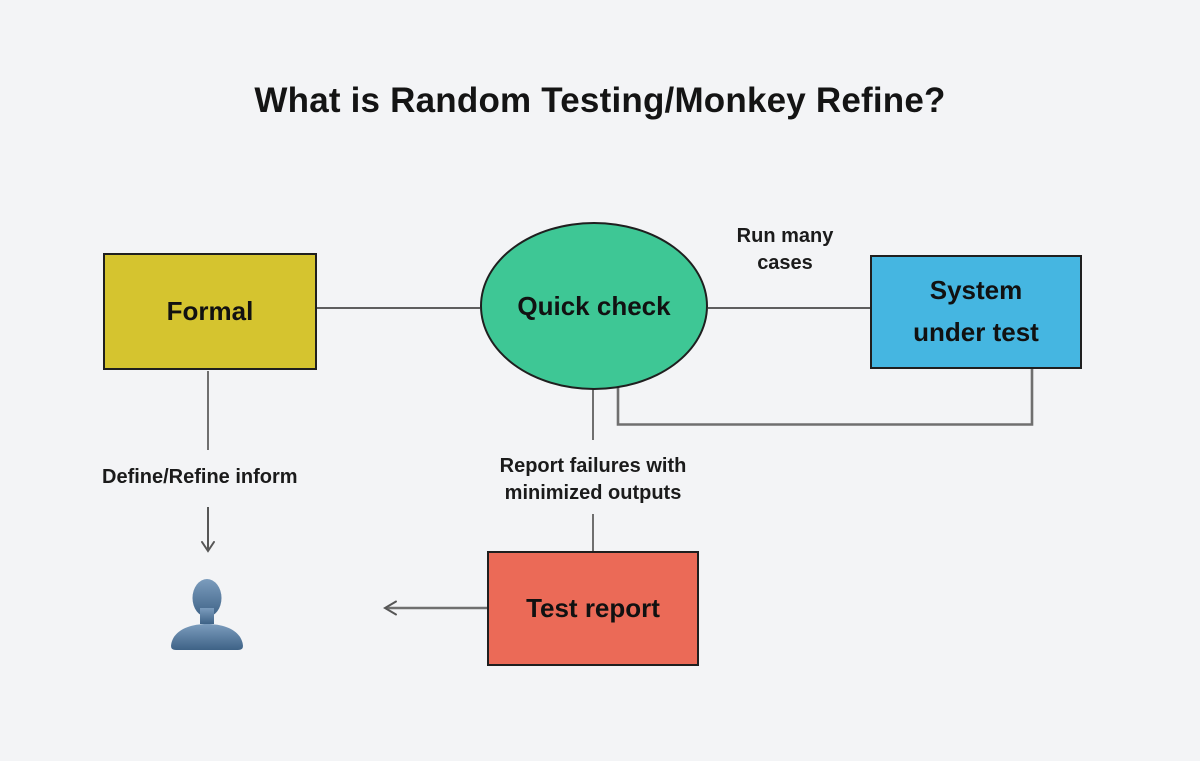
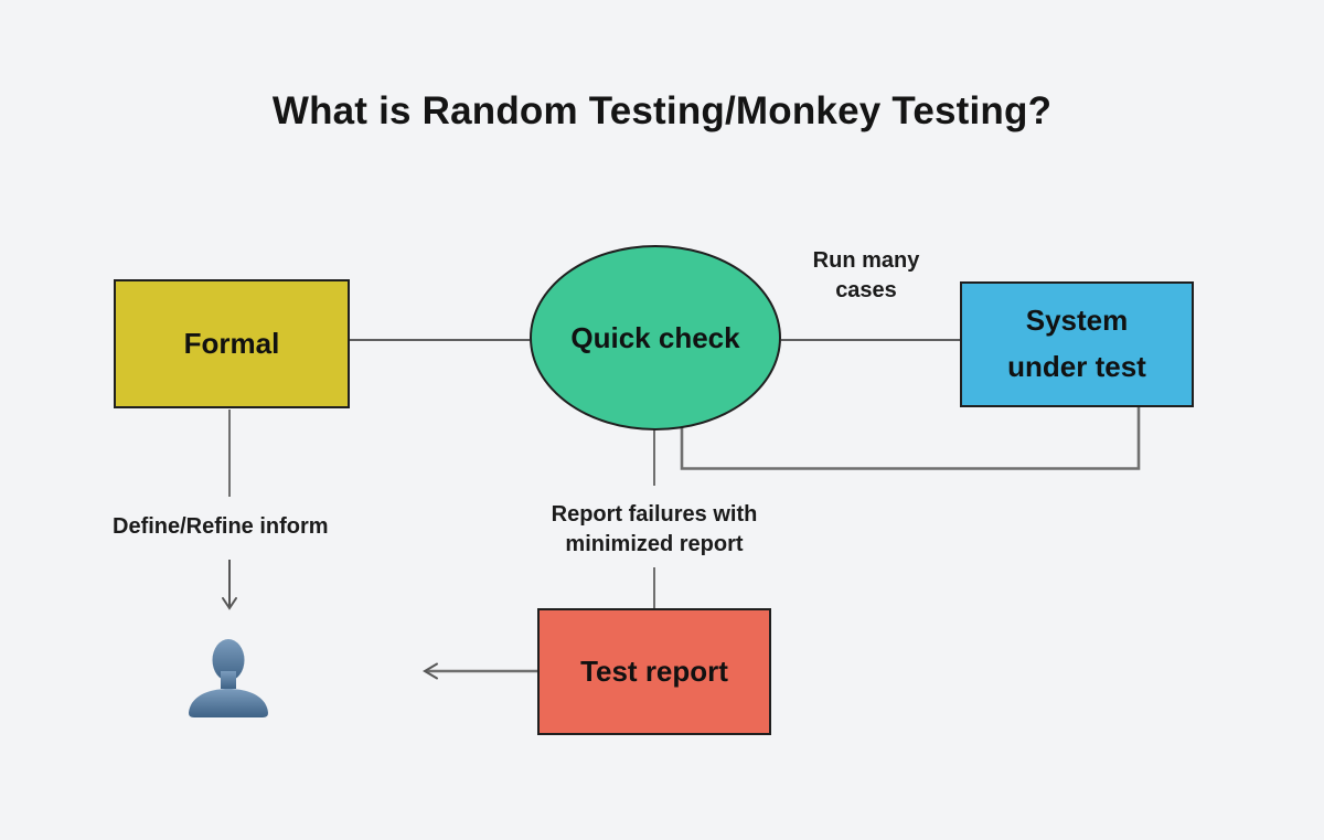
- What is Random Testing/Monkey Refine?
+ What is Random Testing/Monkey Testing?
  Formal
  Quick check
  System under test
  Test report
  Run many cases
- Report failures with minimized outputs
+ Report failures with minimized report
  Define/Refine inform
